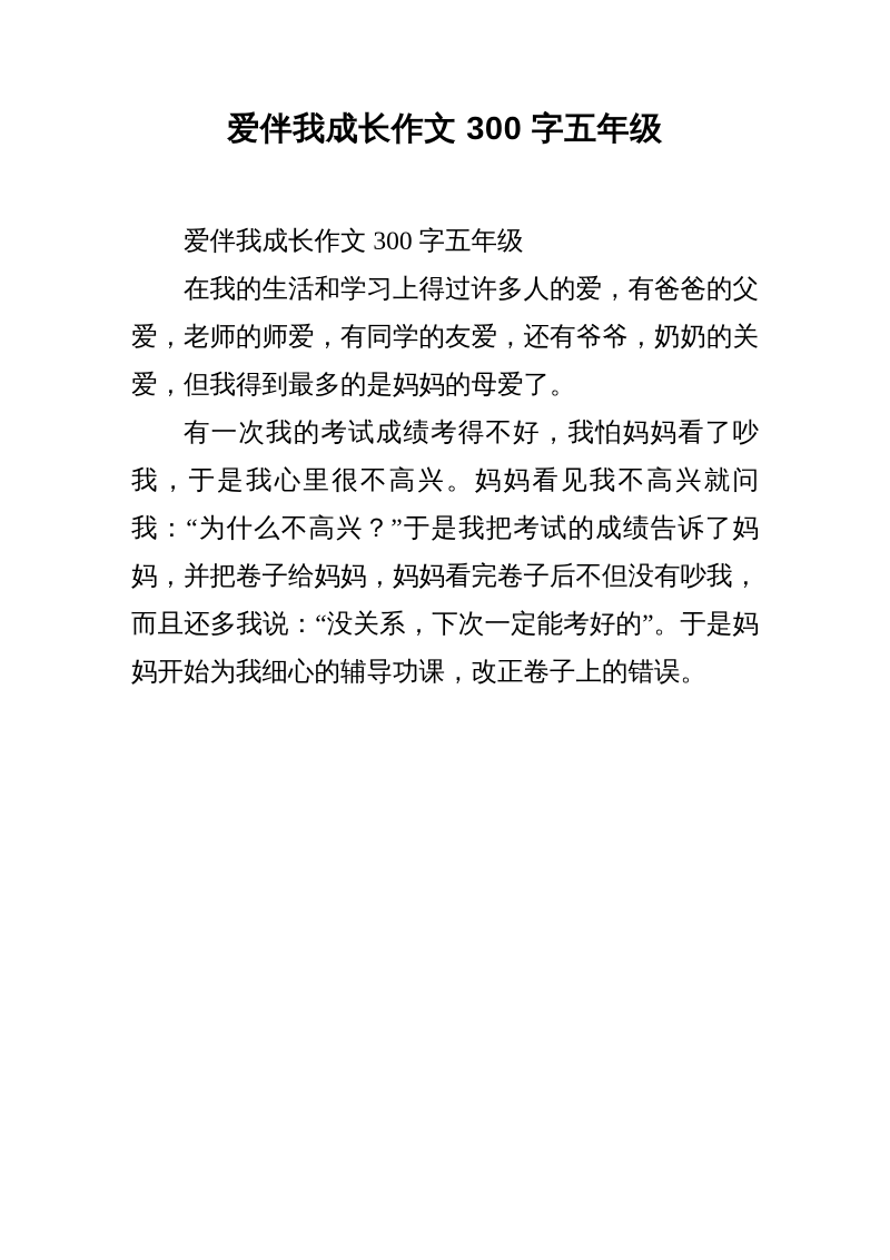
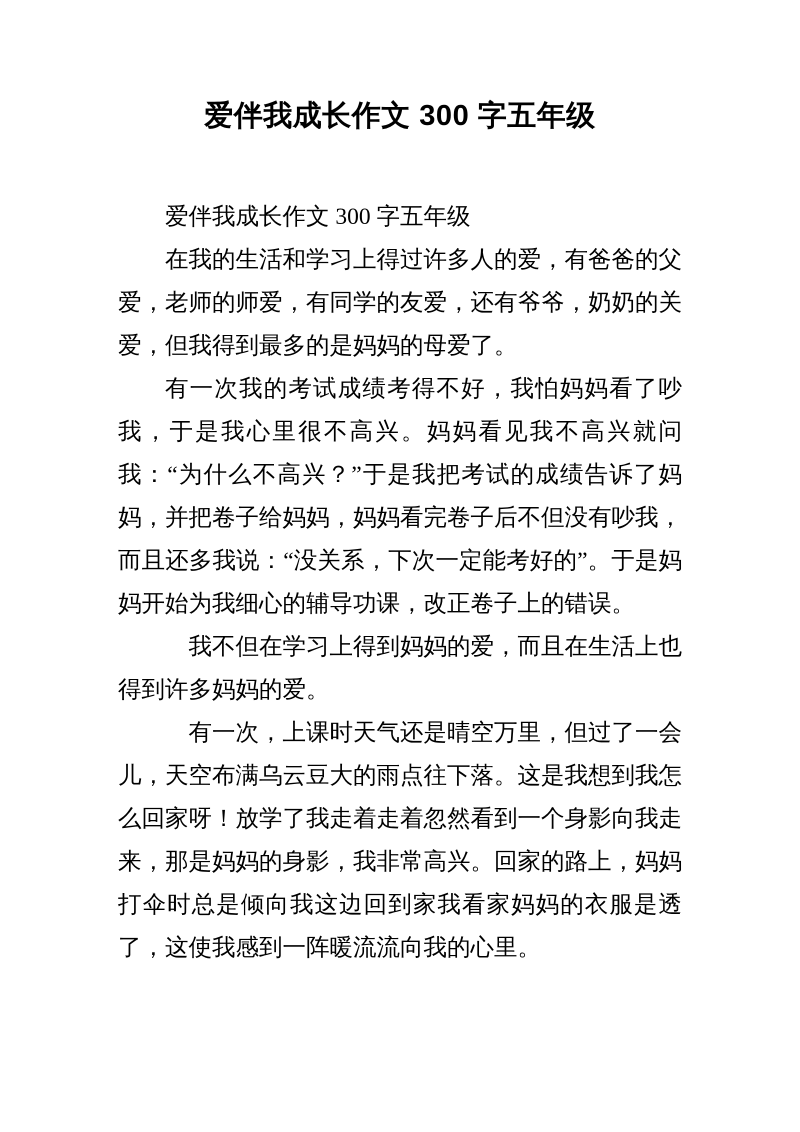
  爱伴我成长作文 300 字五年级
  爱伴我成长作文 300 字五年级
  在我的生活和学习上得过许多人的爱，有爸爸的父爱，老师的师爱，有同学的友爱，还有爷爷，奶奶的关爱，但我得到最多的是妈妈的母爱了。
  有一次我的考试成绩考得不好，我怕妈妈看了吵我，于是我心里很不高兴。妈妈看见我不高兴就问我：“为什么不高兴？”于是我把考试的成绩告诉了妈妈，并把卷子给妈妈，妈妈看完卷子后不但没有吵我，而且还多我说：“没关系，下次一定能考好的”。于是妈妈开始为我细心的辅导功课，改正卷子上的错误。
+ 我不但在学习上得到妈妈的爱，而且在生活上也得到许多妈妈的爱。
+ 有一次，上课时天气还是晴空万里，但过了一会儿，天空布满乌云豆大的雨点往下落。这是我想到我怎么回家呀！放学了我走着走着忽然看到一个身影向我走来，那是妈妈的身影，我非常高兴。回家的路上，妈妈打伞时总是倾向我这边回到家我看家妈妈的衣服是透了，这使我感到一阵暖流流向我的心里。
